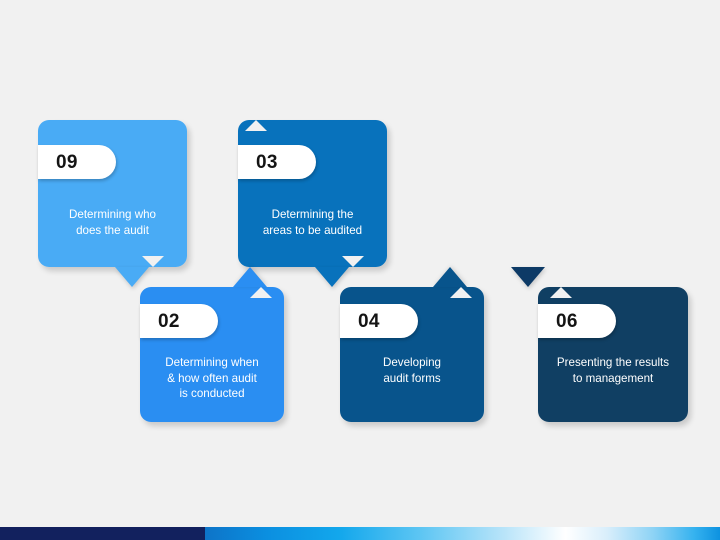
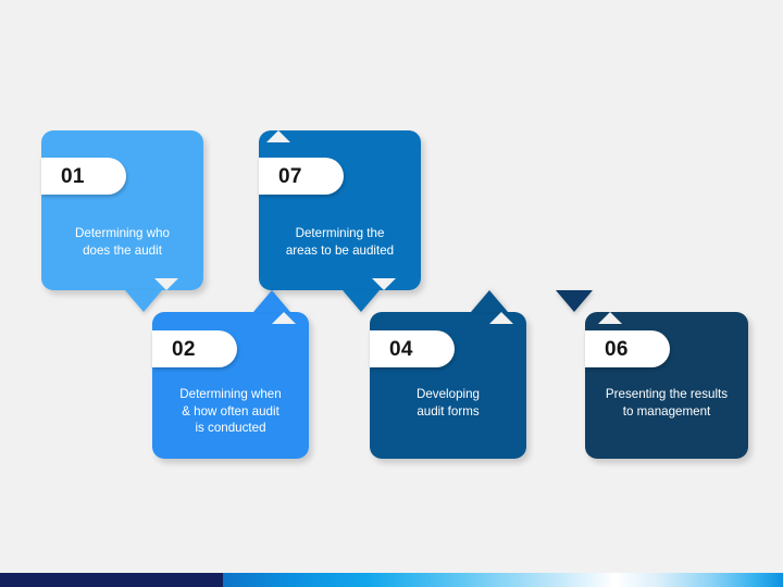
- 09
+ 01
  Determining who
  does the audit
- 03
+ 07
  Determining the
  areas to be audited
  02
  Determining when
  & how often audit
  is conducted
  04
  Developing
  audit forms
  06
  Presenting the results
  to management
